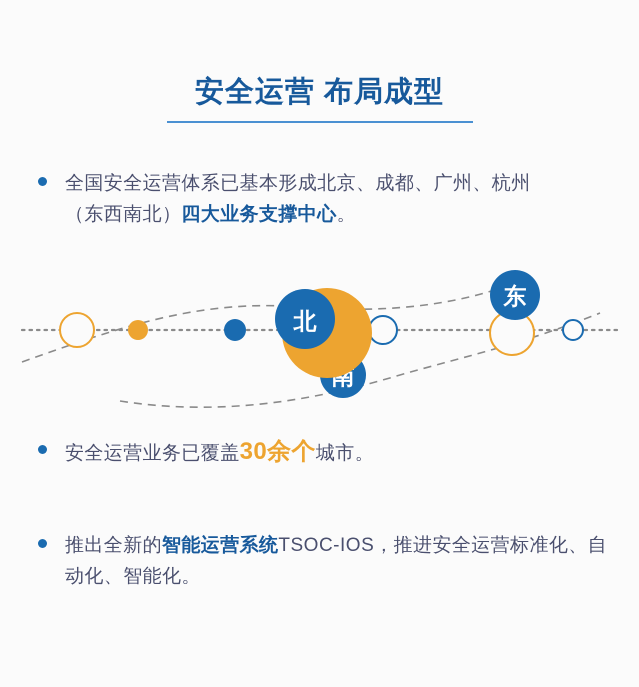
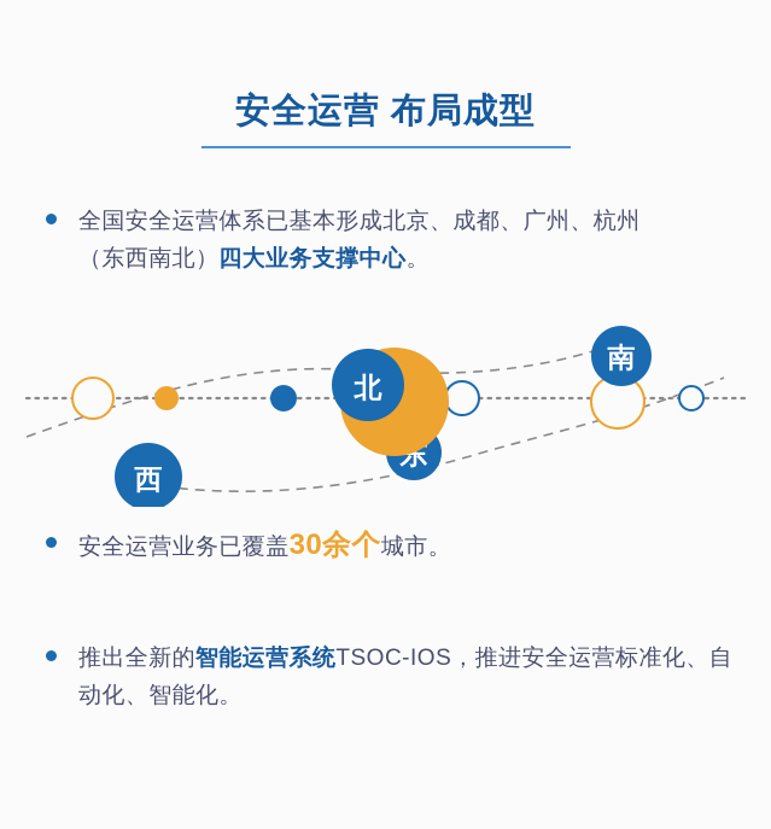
  安全运营 布局成型
  全国安全运营体系已基本形成北京、成都、广州、杭州
  （东西南北）四大业务支撑中心。
- 南
+ 东
  北
- 东
+ 南
+ 西
  安全运营业务已覆盖30余个城市。
  推出全新的智能运营系统TSOC-IOS，推进安全运营标准化、自动化、智能化。
